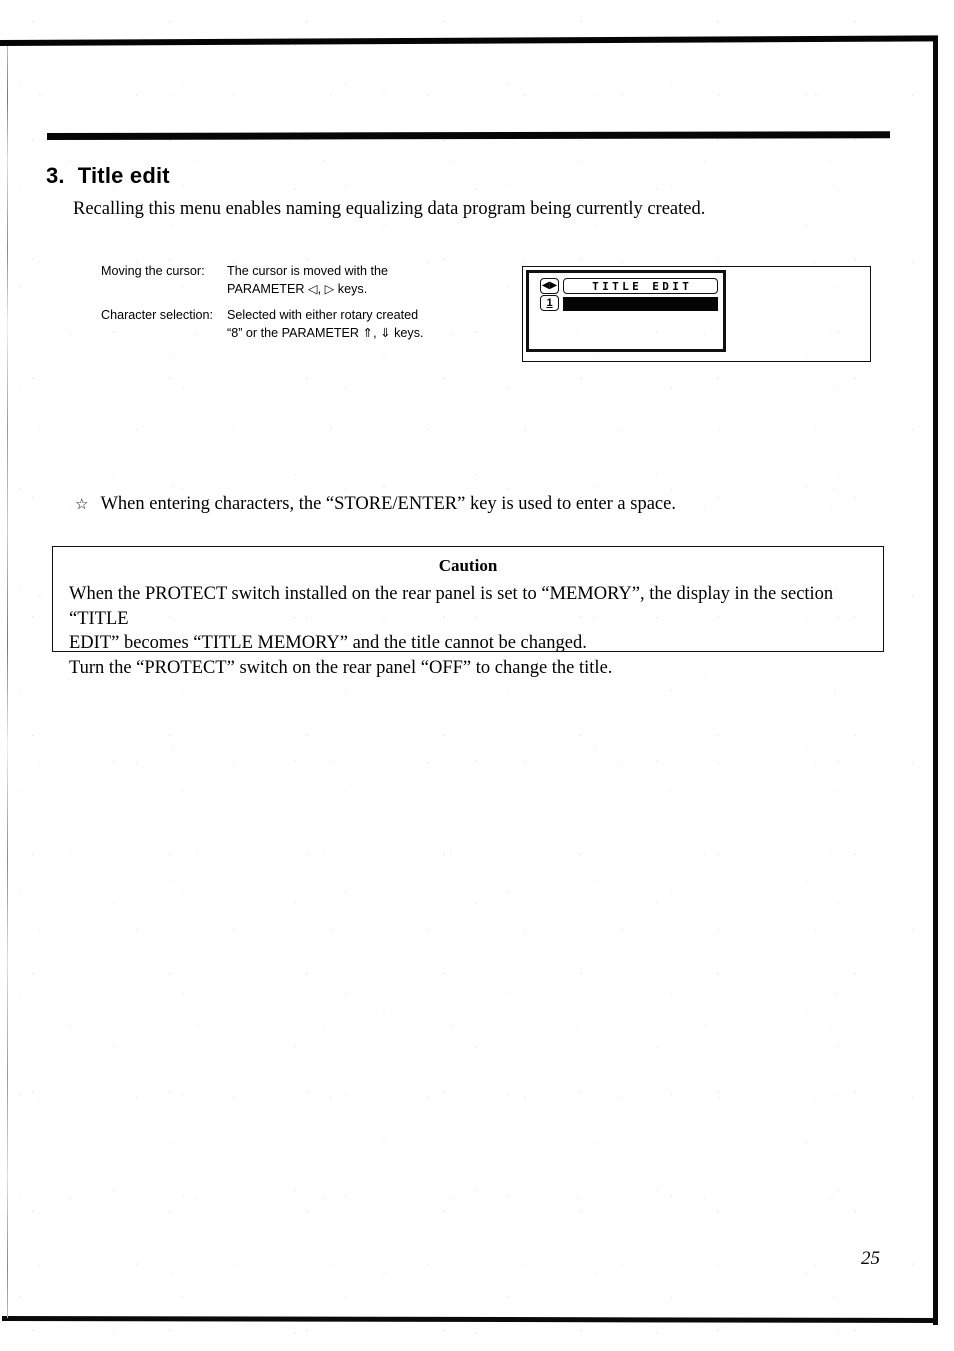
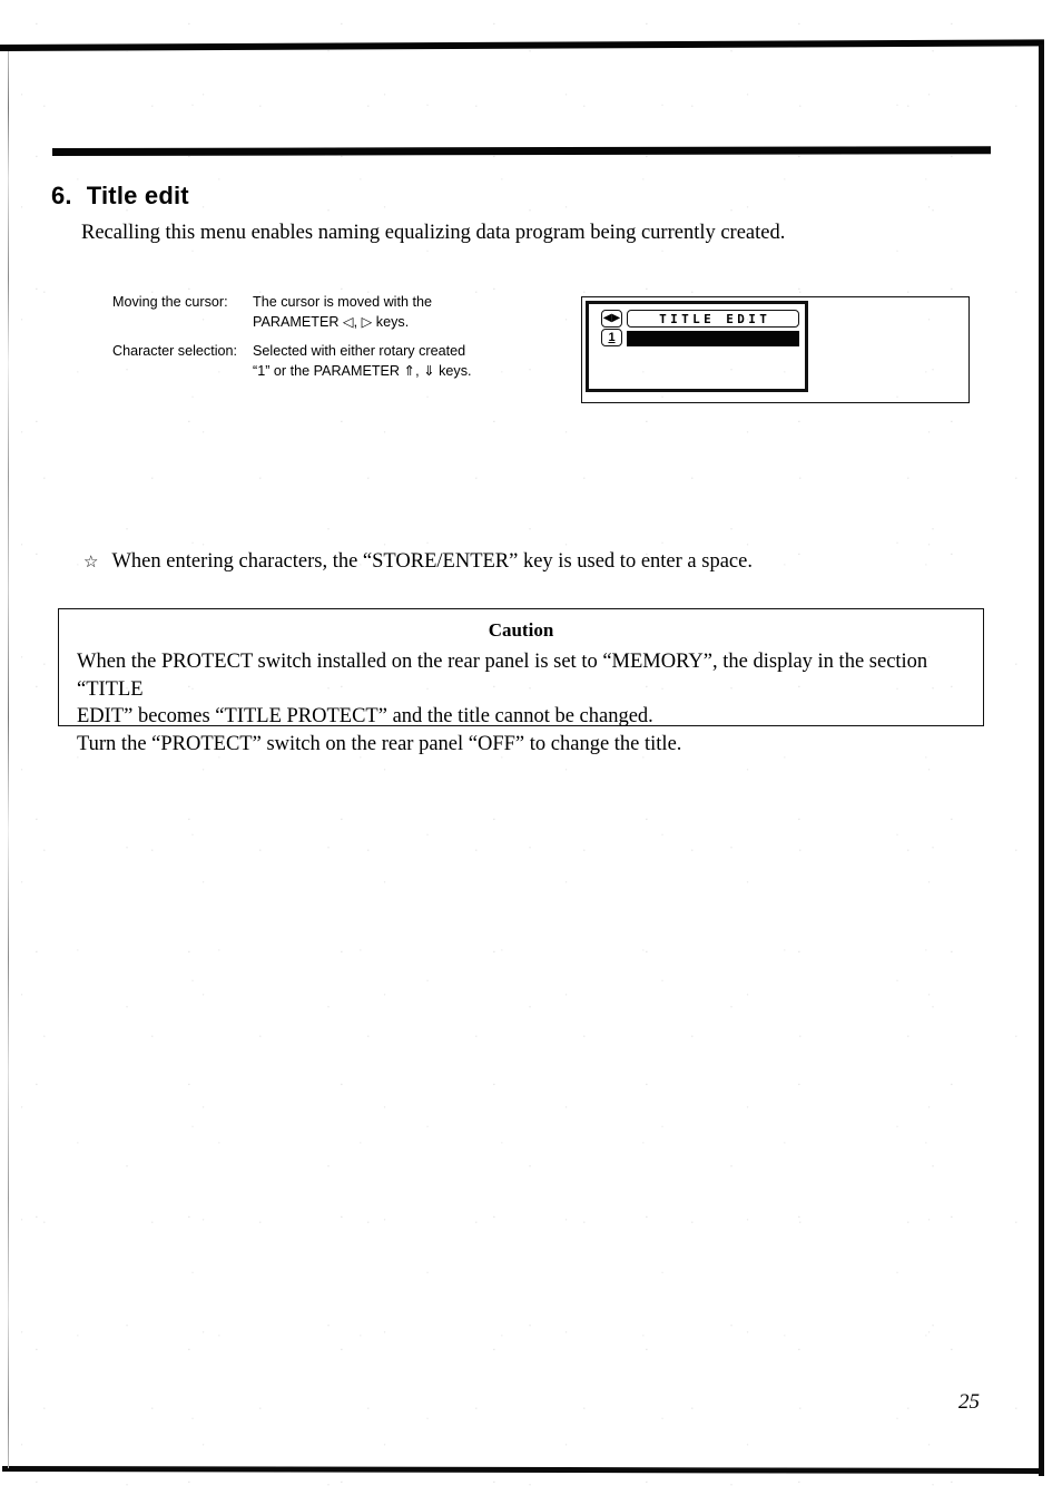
- 3. Title edit
+ 6. Title edit
  Recalling this menu enables naming equalizing data program being currently created.
  Moving the cursor:
  The cursor is moved with the
  PARAMETER ◁, ▷ keys.
  Character selection:
  Selected with either rotary created
- “8” or the PARAMETER ⇑, ⇓ keys.
+ “1” or the PARAMETER ⇑, ⇓ keys.
  ◀▶
  1
  TITLE EDIT
  ☆
  When entering characters, the “STORE/ENTER” key is used to enter a space.
  Caution
  When the PROTECT switch installed on the rear panel is set to “MEMORY”, the display in the section “TITLE
- EDIT” becomes “TITLE MEMORY” and the title cannot be changed.
+ EDIT” becomes “TITLE PROTECT” and the title cannot be changed.
  Turn the “PROTECT” switch on the rear panel “OFF” to change the title.
  25
